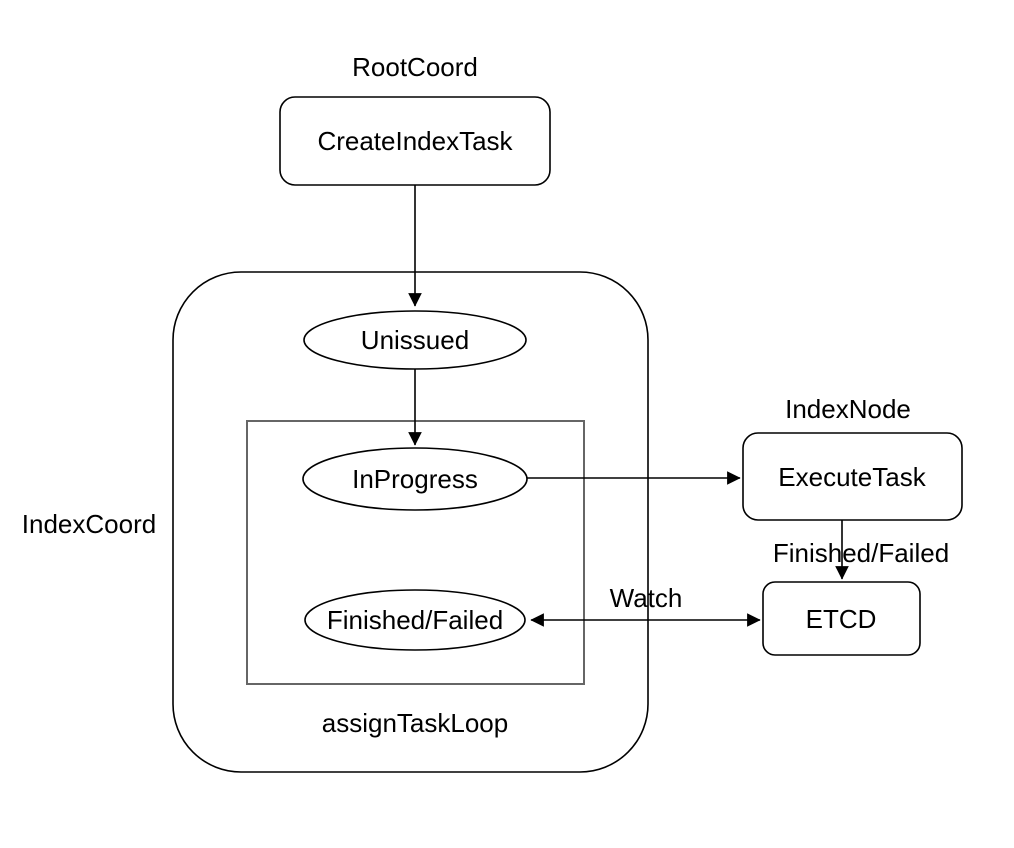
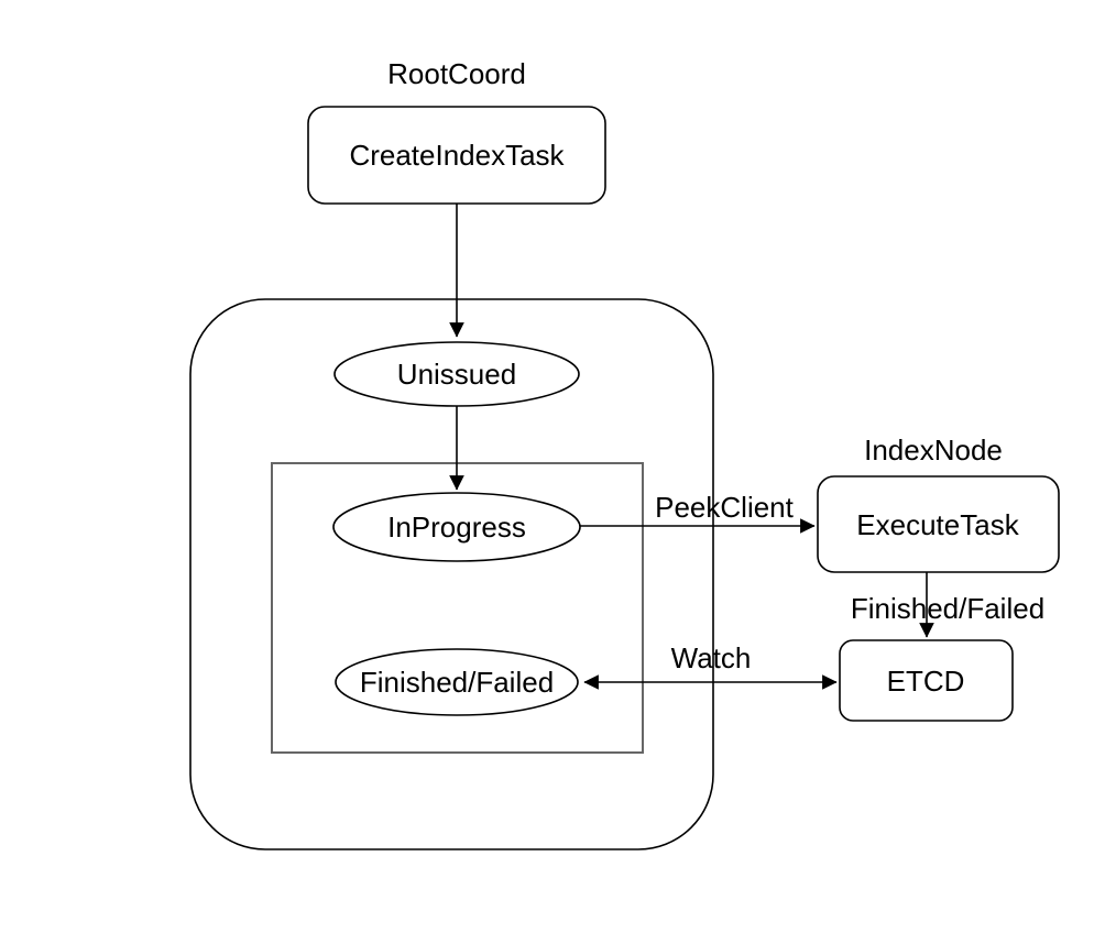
  RootCoord
- IndexCoord
  IndexNode
- assignTaskLoop
  CreateIndexTask
  Unissued
  InProgress
  Finished/Failed
  ExecuteTask
  ETCD
+ PeekClient
  Finished/Failed
  Watch
